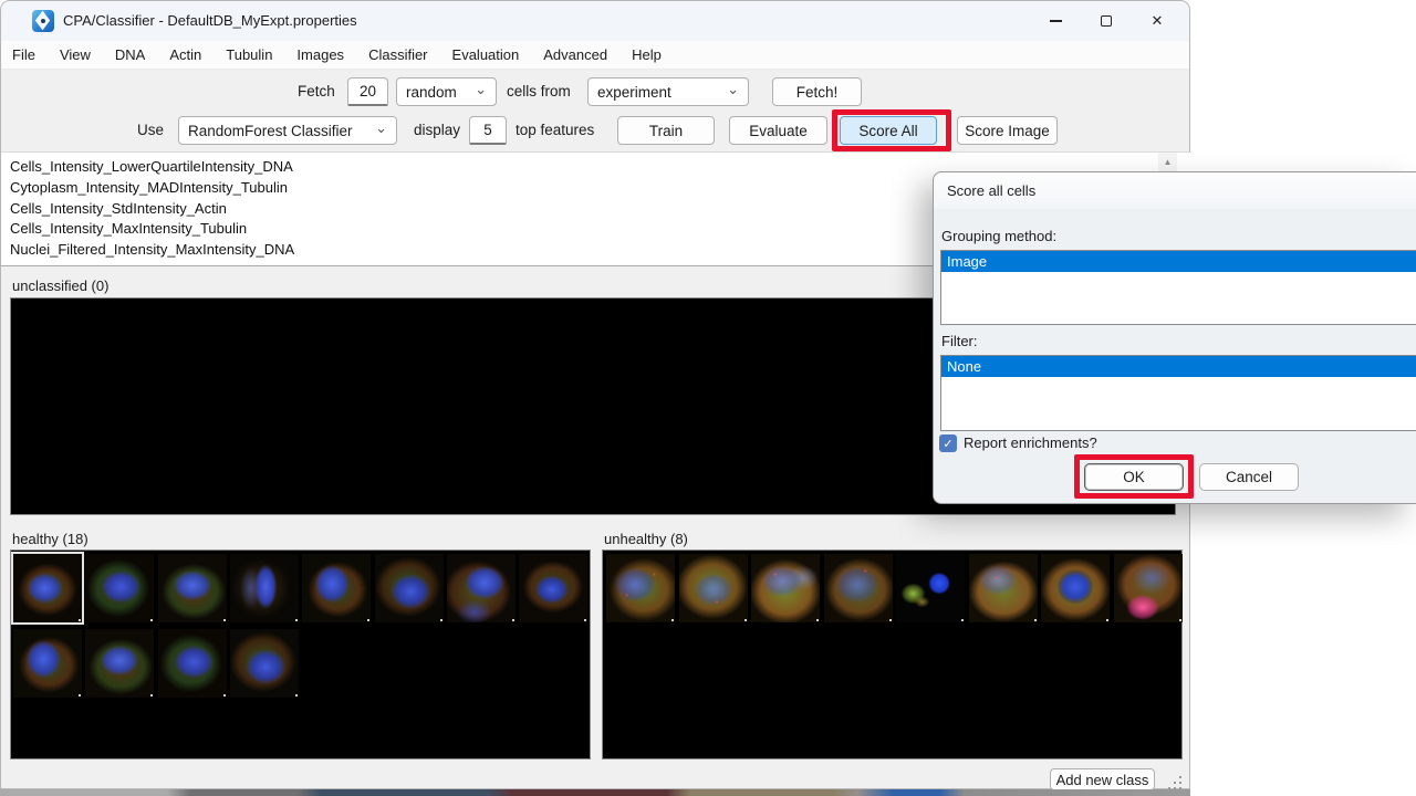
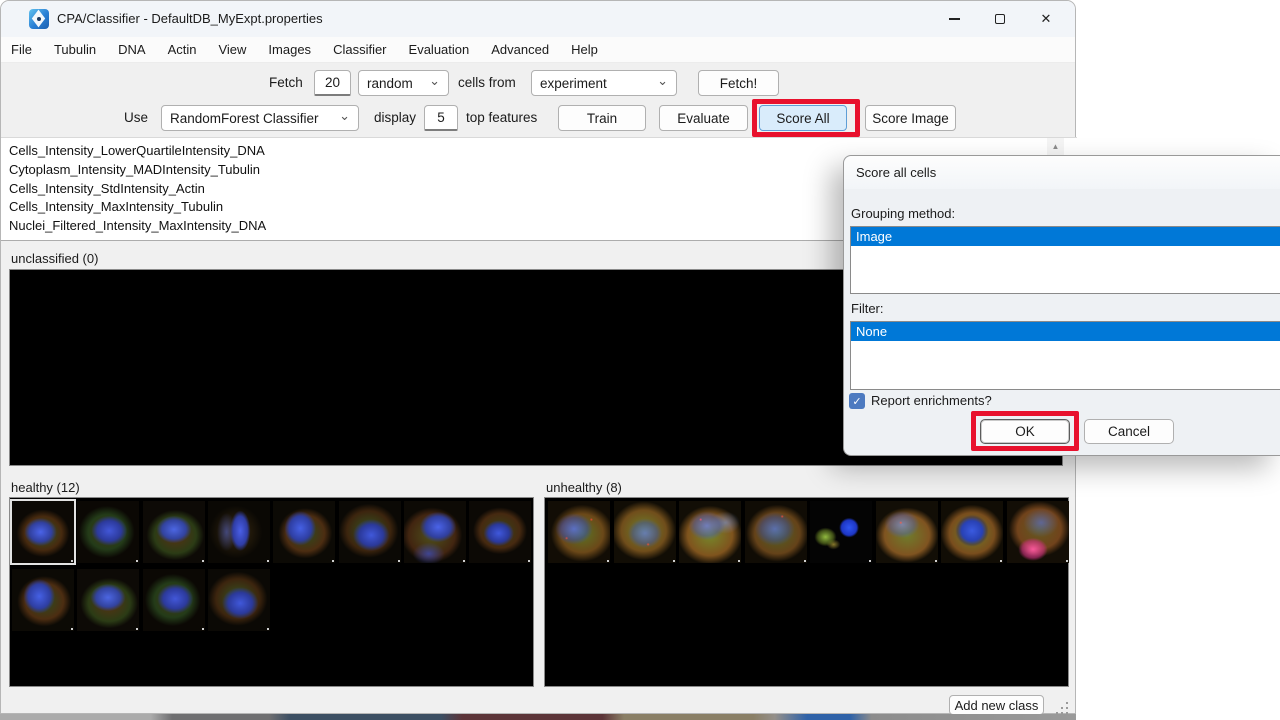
  CPA/Classifier - DefaultDB_MyExpt.properties
  ✕
  File
- View
+ Tubulin
  DNA
  Actin
- Tubulin
+ View
  Images
  Classifier
  Evaluation
  Advanced
  Help
  Fetch
  20
  random
  ⌄
  cells from
  experiment
  ⌄
  Fetch!
  Use
  RandomForest Classifier
  ⌄
  display
  5
  top features
  Train
  Evaluate
  Score All
  Score Image
  Cells_Intensity_LowerQuartileIntensity_DNA
  Cytoplasm_Intensity_MADIntensity_Tubulin
  Cells_Intensity_StdIntensity_Actin
  Cells_Intensity_MaxIntensity_Tubulin
  Nuclei_Filtered_Intensity_MaxIntensity_DNA
  ▲
  unclassified (0)
- healthy (18)
+ healthy (12)
  unhealthy (8)
  Add new class
  Score all cells
  Grouping method:
  Image
  Filter:
  None
  ✓
  Report enrichments?
  OK
  Cancel
